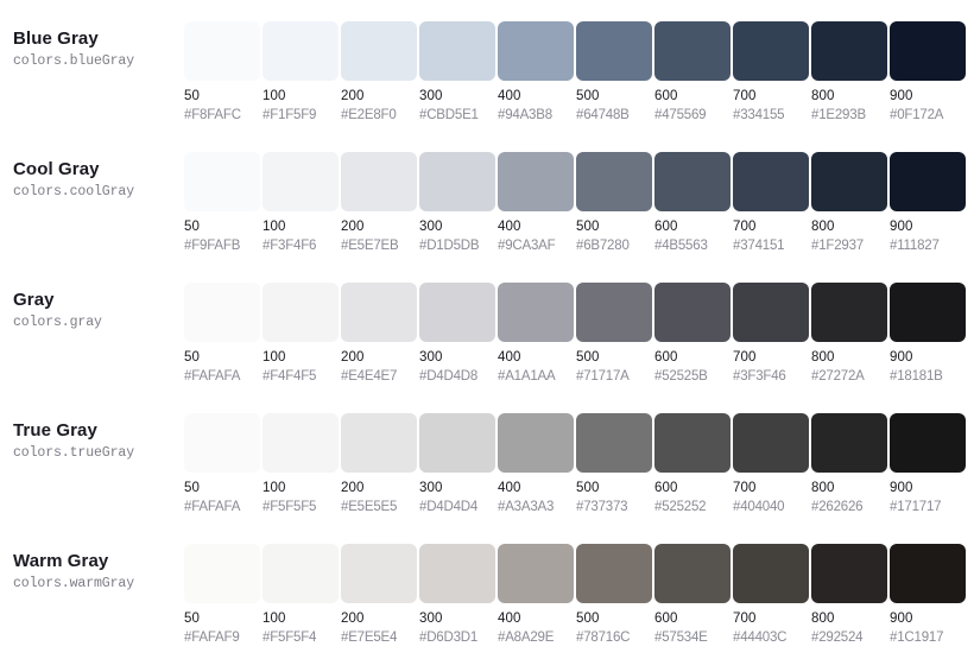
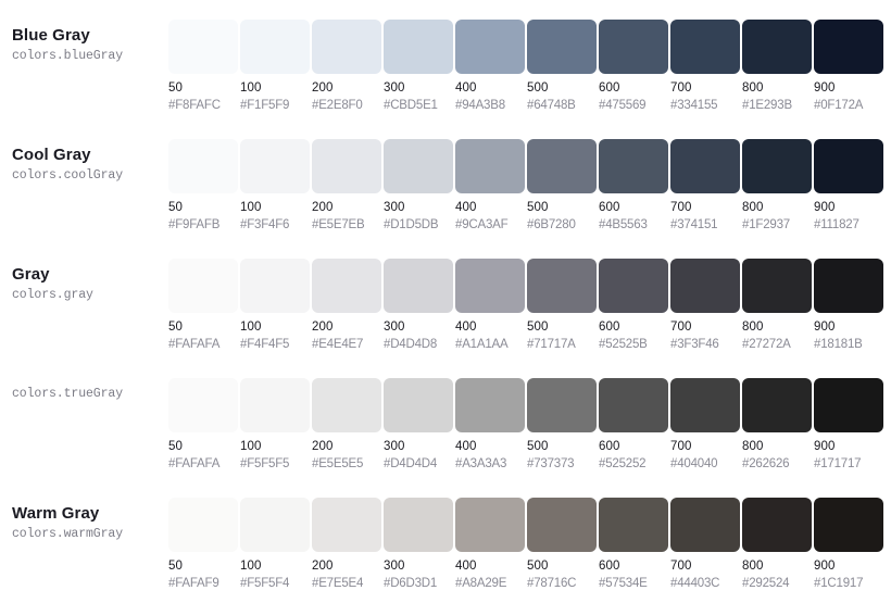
  Blue Gray
  colors.blueGray
  50
  #F8FAFC
  100
  #F1F5F9
  200
  #E2E8F0
  300
  #CBD5E1
  400
  #94A3B8
  500
  #64748B
  600
  #475569
  700
  #334155
  800
  #1E293B
  900
  #0F172A
  Cool Gray
  colors.coolGray
  50
  #F9FAFB
  100
  #F3F4F6
  200
  #E5E7EB
  300
  #D1D5DB
  400
  #9CA3AF
  500
  #6B7280
  600
  #4B5563
  700
  #374151
  800
  #1F2937
  900
  #111827
  Gray
  colors.gray
  50
  #FAFAFA
  100
  #F4F4F5
  200
  #E4E4E7
  300
  #D4D4D8
  400
  #A1A1AA
  500
  #71717A
  600
  #52525B
  700
  #3F3F46
  800
  #27272A
  900
  #18181B
- True Gray
  colors.trueGray
  50
  #FAFAFA
  100
  #F5F5F5
  200
  #E5E5E5
  300
  #D4D4D4
  400
  #A3A3A3
  500
  #737373
  600
  #525252
  700
  #404040
  800
  #262626
  900
  #171717
  Warm Gray
  colors.warmGray
  50
  #FAFAF9
  100
  #F5F5F4
  200
  #E7E5E4
  300
  #D6D3D1
  400
  #A8A29E
  500
  #78716C
  600
  #57534E
  700
  #44403C
  800
  #292524
  900
  #1C1917
